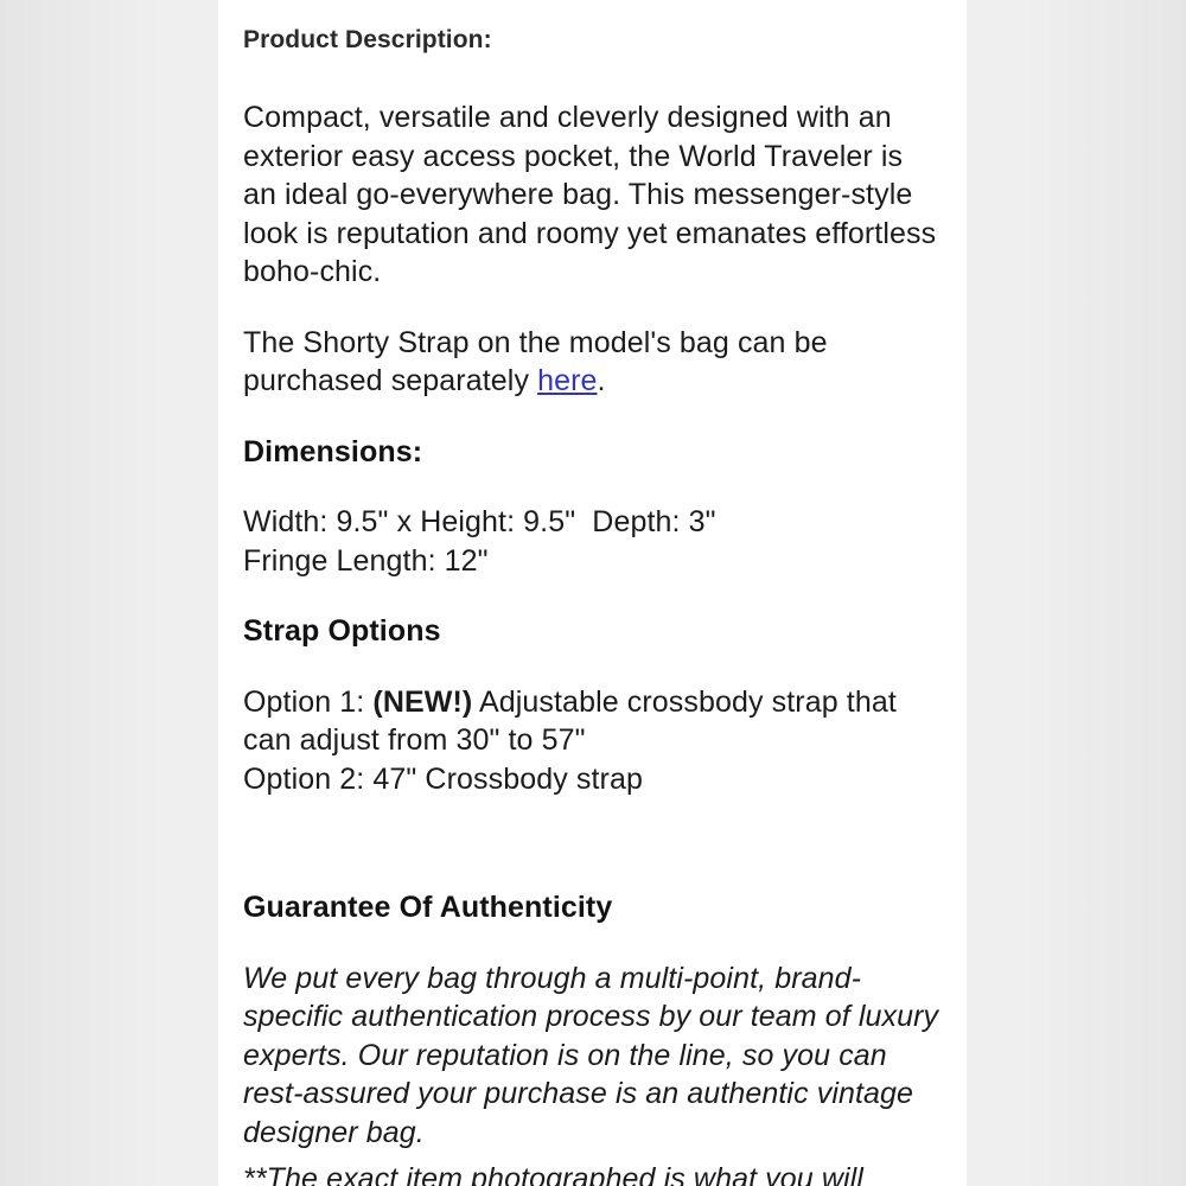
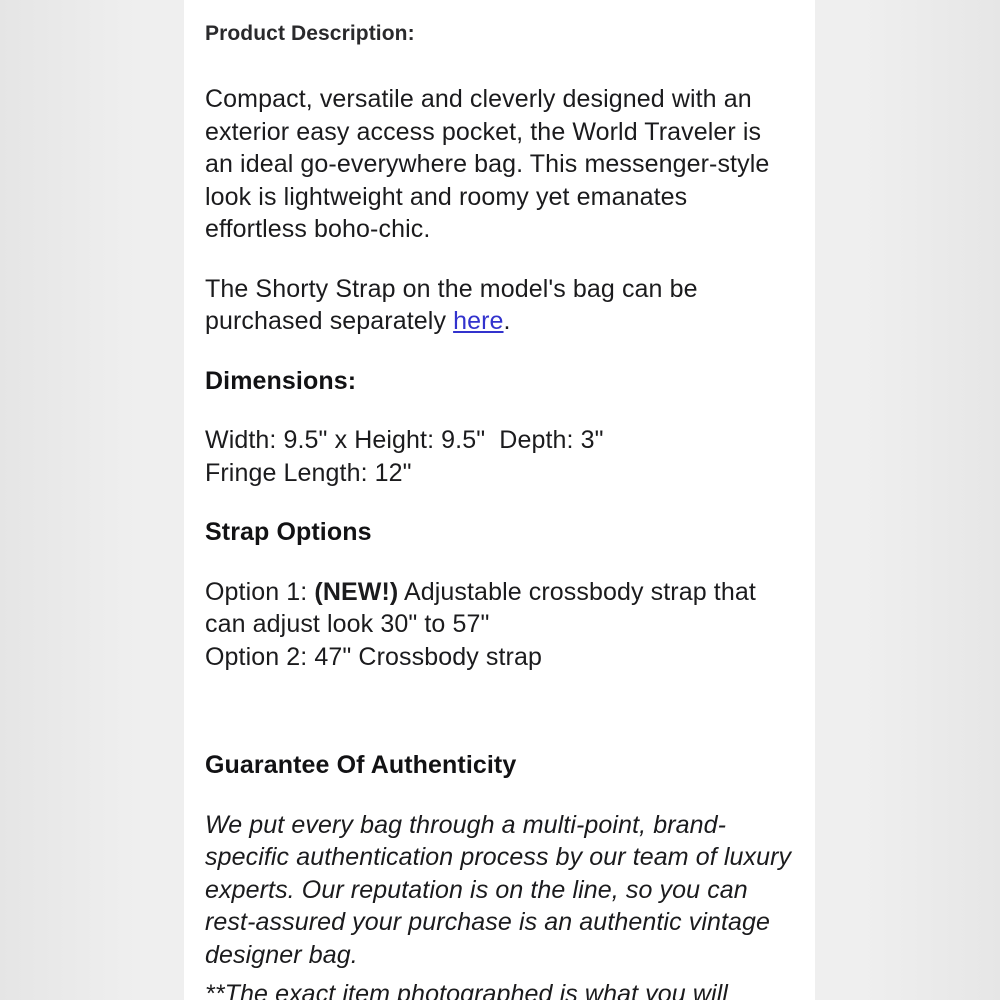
  Product Description:
- Compact, versatile and cleverly designed with an exterior easy access pocket, the World Traveler is an ideal go-everywhere bag. This messenger-style look is reputation and roomy yet emanates effortless boho-chic.
+ Compact, versatile and cleverly designed with an exterior easy access pocket, the World Traveler is an ideal go-everywhere bag. This messenger-style look is lightweight and roomy yet emanates effortless boho-chic.
  The Shorty Strap on the model's bag can be purchased separately here.
  Dimensions:
  Width: 9.5" x Height: 9.5" Depth: 3"
  Fringe Length: 12"
  Strap Options
- Option 1: (NEW!) Adjustable crossbody strap that can adjust from 30" to 57"
+ Option 1: (NEW!) Adjustable crossbody strap that can adjust look 30" to 57"
  Option 2: 47" Crossbody strap
  Guarantee Of Authenticity
  We put every bag through a multi-point, brand-specific authentication process by our team of luxury experts. Our reputation is on the line, so you can rest-assured your purchase is an authentic vintage designer bag.
  **The exact item photographed is what you will
